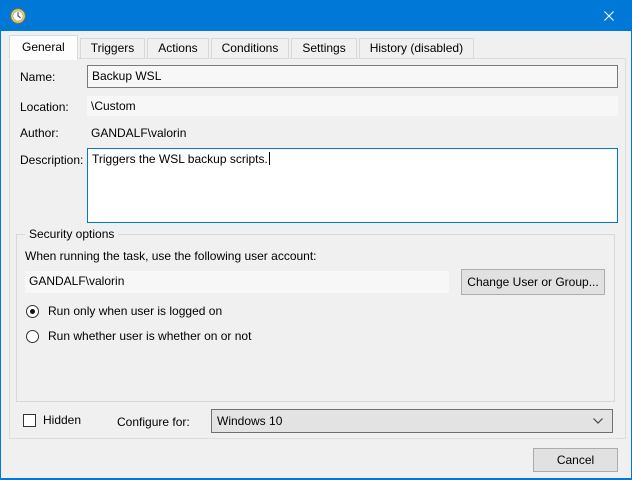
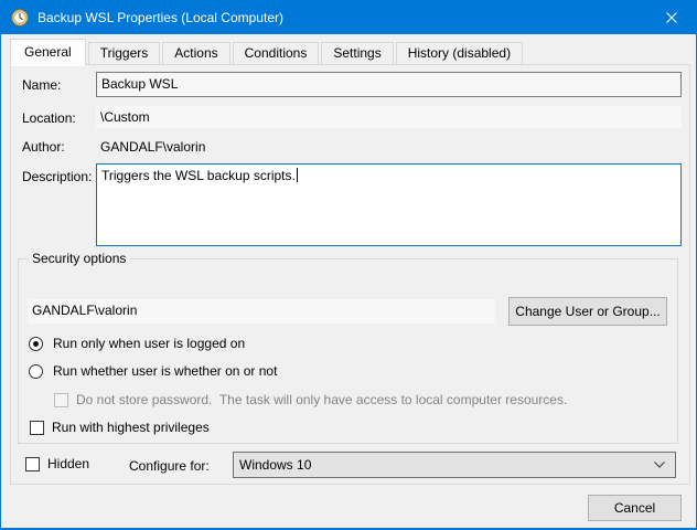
+ Backup WSL Properties (Local Computer)
  General
  Triggers
  Actions
  Conditions
  Settings
  History (disabled)
  Name:
  Backup WSL
  Location:
  \Custom
  Author:
  GANDALF\valorin
  Description:
  Triggers the WSL backup scripts.
  Security options
- When running the task, use the following user account:
  GANDALF\valorin
  Change User or Group...
  Run only when user is logged on
  Run whether user is whether on or not
+ Do not store password. The task will only have access to local computer resources.
+ Run with highest privileges
  Hidden
  Configure for:
  Windows 10
  Cancel
